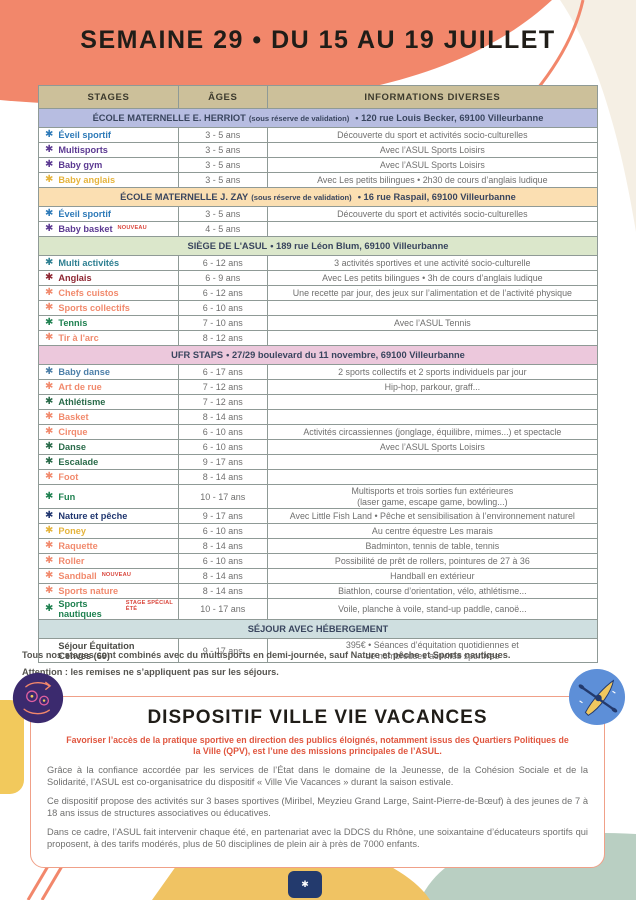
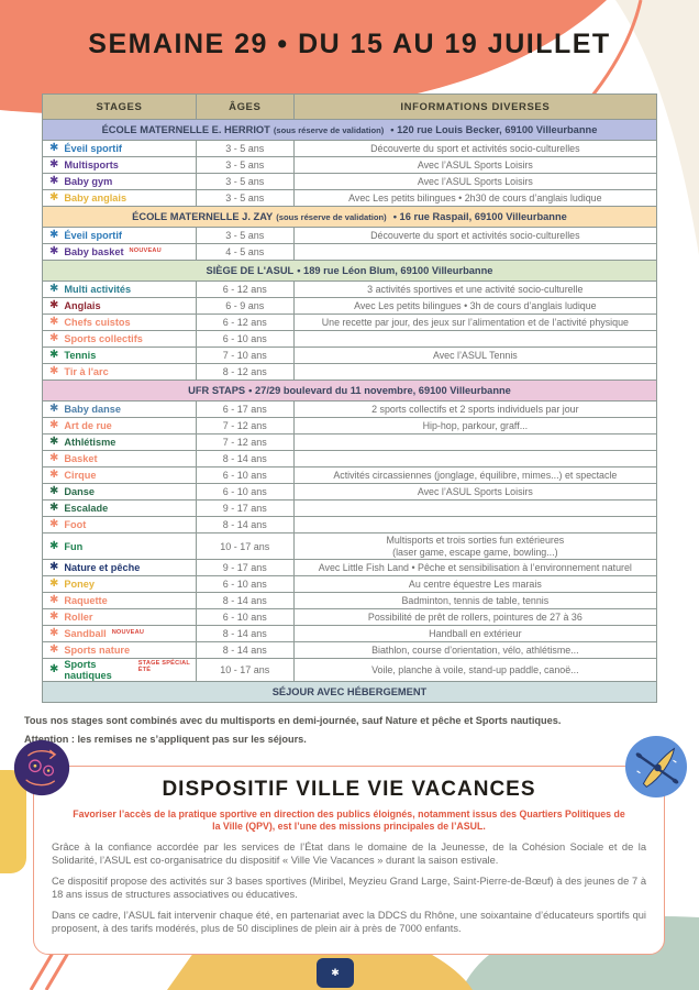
  ✱
  SEMAINE 29 • DU 15 AU 19 JUILLET
  STAGES	ÂGES	INFORMATIONS DIVERSES
  ÉCOLE MATERNELLE E. HERRIOT (sous réserve de validation) • 120 rue Louis Becker, 69100 Villeurbanne
  ✱ Éveil sportif	3 - 5 ans	Découverte du sport et activités socio-culturelles
  ✱ Multisports	3 - 5 ans	Avec l’ASUL Sports Loisirs
  ✱ Baby gym	3 - 5 ans	Avec l’ASUL Sports Loisirs
  ✱ Baby anglais	3 - 5 ans	Avec Les petits bilingues • 2h30 de cours d’anglais ludique
  ÉCOLE MATERNELLE J. ZAY (sous réserve de validation) • 16 rue Raspail, 69100 Villeurbanne
  ✱ Éveil sportif	3 - 5 ans	Découverte du sport et activités socio-culturelles
  ✱ Baby basket	4 - 5 ans
  SIÈGE DE L'ASUL • 189 rue Léon Blum, 69100 Villeurbanne
  ✱ Multi activités	6 - 12 ans	3 activités sportives et une activité socio-culturelle
  ✱ Anglais	6 - 9 ans	Avec Les petits bilingues • 3h de cours d’anglais ludique
  ✱ Chefs cuistos	6 - 12 ans	Une recette par jour, des jeux sur l’alimentation et de l’activité physique
  ✱ Sports collectifs	6 - 10 ans
  ✱ Tennis	7 - 10 ans	Avec l’ASUL Tennis
  ✱ Tir à l'arc	8 - 12 ans
  UFR STAPS • 27/29 boulevard du 11 novembre, 69100 Villeurbanne
  ✱ Baby danse	6 - 17 ans	2 sports collectifs et 2 sports individuels par jour
  ✱ Art de rue	7 - 12 ans	Hip-hop, parkour, graff...
  ✱ Athlétisme	7 - 12 ans
  ✱ Basket	8 - 14 ans
  ✱ Cirque	6 - 10 ans	Activités circassiennes (jonglage, équilibre, mimes...) et spectacle
  ✱ Danse	6 - 10 ans	Avec l’ASUL Sports Loisirs
  ✱ Escalade	9 - 17 ans
  ✱ Foot	8 - 14 ans
  ✱ Fun	10 - 17 ans	Multisports et trois sorties fun extérieures (laser game, escape game, bowling...)
  ✱ Nature et pêche	9 - 17 ans	Avec Little Fish Land • Pêche et sensibilisation à l’environnement naturel
  ✱ Poney	6 - 10 ans	Au centre équestre Les marais
  ✱ Raquette	8 - 14 ans	Badminton, tennis de table, tennis
  ✱ Roller	6 - 10 ans	Possibilité de prêt de rollers, pointures de 27 à 36
  ✱ Sandball	8 - 14 ans	Handball en extérieur
  ✱ Sports nature	8 - 14 ans	Biathlon, course d’orientation, vélo, athlétisme...
  ✱ Sports nautiques	10 - 17 ans	Voile, planche à voile, stand-up paddle, canoë...
  SÉJOUR AVEC HÉBERGEMENT
- Séjour Équitation Cenves (69)	9 - 17 ans	395€ • Séances d’équitation quotidiennes et de nombreuses activités sportives
  Tous nos stages sont combinés avec du multisports en demi-journée, sauf Nature et pêche et Sports nautiques.
  Attention : les remises ne s’appliquent pas sur les séjours.
  DISPOSITIF VILLE VIE VACANCES
  Favoriser l’accès de la pratique sportive en direction des publics éloignés, notamment issus des Quartiers Politiques de la Ville (QPV), est l’une des missions principales de l’ASUL.
  Grâce à la confiance accordée par les services de l’État dans le domaine de la Jeunesse, de la Cohésion Sociale et de la Solidarité, l’ASUL est co-organisatrice du dispositif « Ville Vie Vacances » durant la saison estivale.
  Ce dispositif propose des activités sur 3 bases sportives (Miribel, Meyzieu Grand Large, Saint-Pierre-de-Bœuf) à des jeunes de 7 à 18 ans issus de structures associatives ou éducatives.
  Dans ce cadre, l’ASUL fait intervenir chaque été, en partenariat avec la DDCS du Rhône, une soixantaine d’éducateurs sportifs qui proposent, à des tarifs modérés, plus de 50 disciplines de plein air à près de 7000 enfants.
